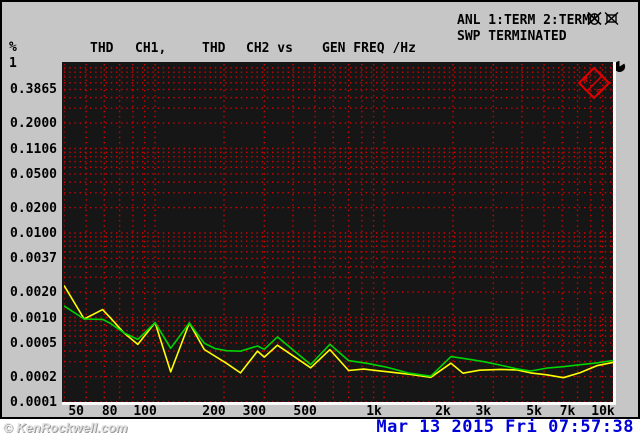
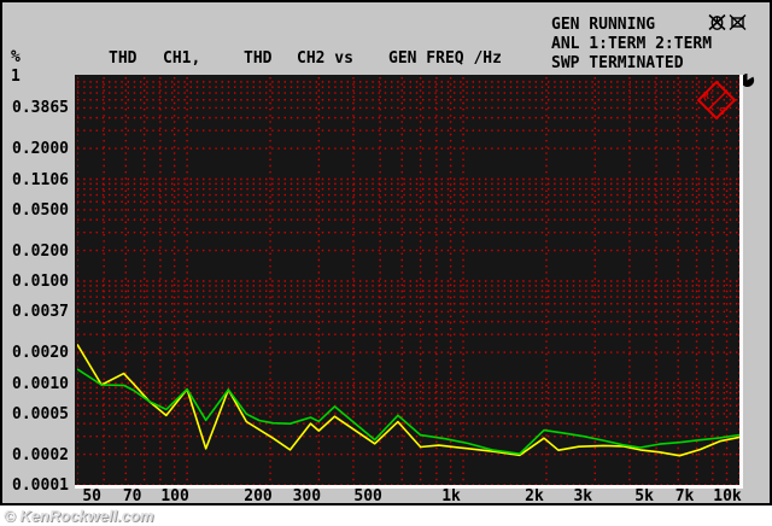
  %
  1
  THD
  CH1,
  THD
  CH2 vs
  GEN FREQ /Hz
+ GEN RUNNING
  ANL 1:TERM 2:TERM
  SWP TERMINATED
  R
  S
  0.3865
  0.2000
  0.1106
  0.0500
  0.0200
  0.0100
  0.0037
  0.0020
  0.0010
  0.0005
  0.0002
  0.0001
  50
- 80
+ 70
  100
  200
  300
  500
  1k
  2k
  3k
  5k
  7k
  10k
  © KenRockwell.com
- Mar 13 2015 Fri 07:57:38
